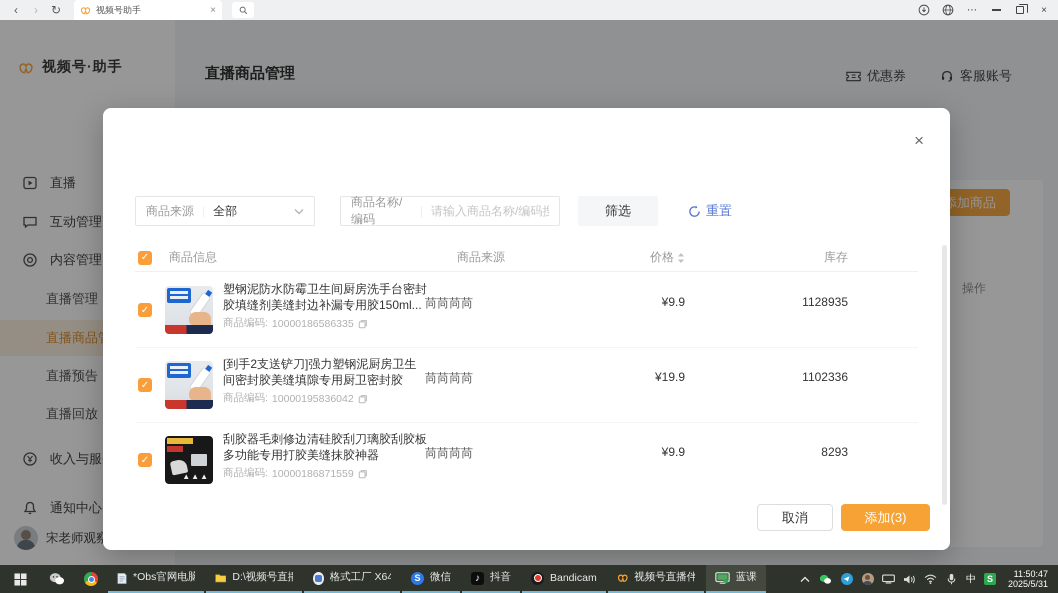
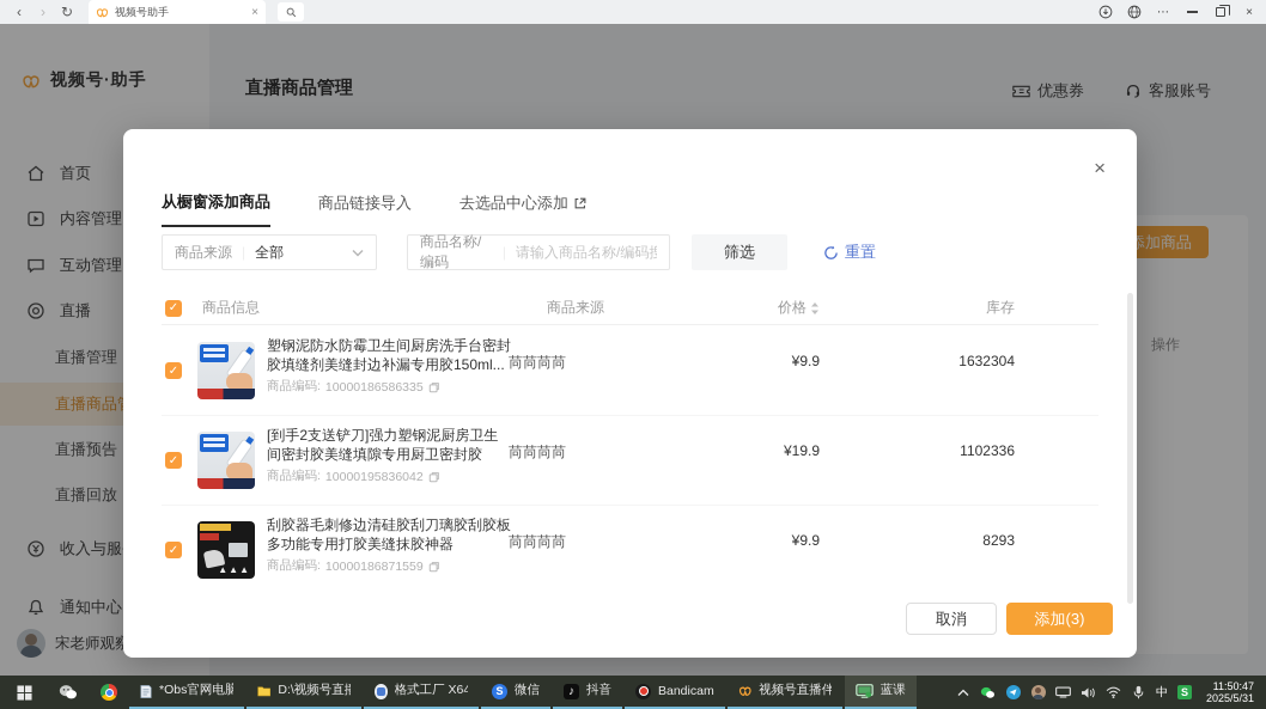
  ‹
  ›
  ↻
  视频号助手
  ×
  ⋯
  ×
  视频号·助手
+ 首页
- 直播
+ 内容管理
  互动管理
- 内容管理
+ 直播
  直播管理
  直播预告
  直播回放
  收入与服
  通知中心
  宋老师观
  直播商品管理
  优惠券
  客服账号
  添加商品
  操作
  ×
+ 从橱窗添加商品
+ 商品链接导入
+ 去选品中心添加
  商品来源
  全部
  商品名称/编码
  请输入商品名称/编码搜
  筛选
  重置
  ✓
  商品信息
  商品来源
  价格
  库存
  ✓
  塑钢泥防水防霉卫生间厨房洗手台密封胶填缝剂美缝封边补漏专用胶150ml...
  商品编码:
  10000186586335
  苘苘苘苘
  ¥9.9
- 1128935
+ 1632304
  ✓
  [到手2支送铲刀]强力塑钢泥厨房卫生间密封胶美缝填隙专用厨卫密封胶
  商品编码:
  10000195836042
  苘苘苘苘
  ¥19.9
  1102336
  ✓
  ▲▲▲
  刮胶器毛刺修边清硅胶刮刀璃胶刮胶板多功能专用打胶美缝抹胶神器
  商品编码:
  10000186871559
  苘苘苘苘
  ¥9.9
  8293
  取消
  添加(3)
  *Obs官网电脑
  格式工厂 X64
  S
  微信
  ♪
  抖音
  Bandicam
  视频号直播伴
  蓝课
  中
  S
  11:50:47
  2025/5/31
